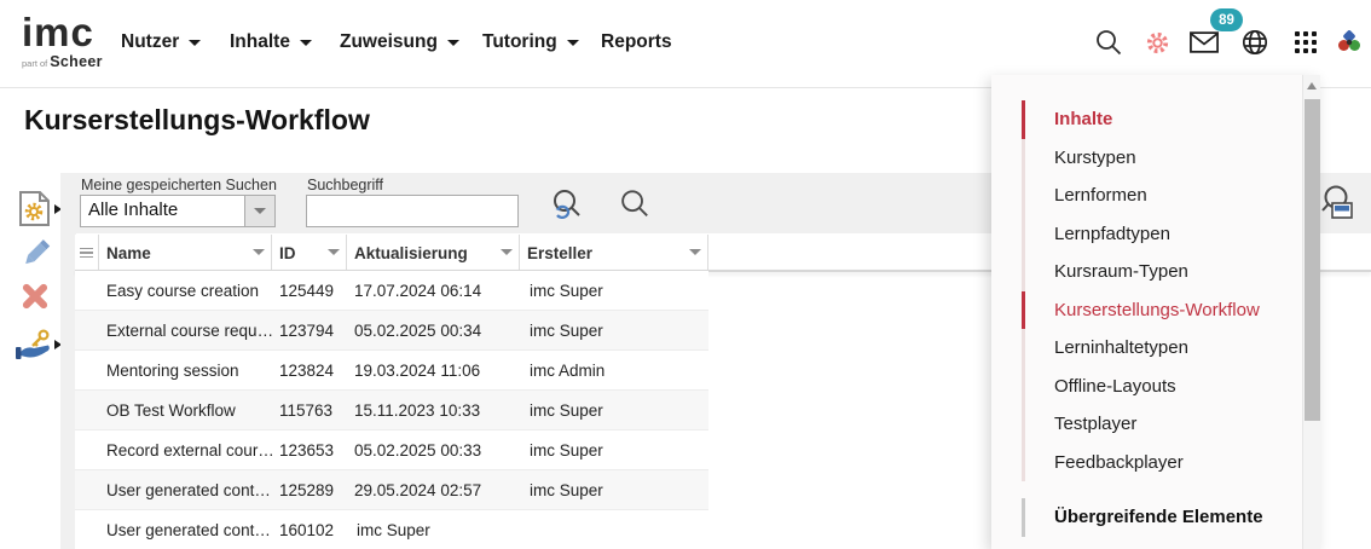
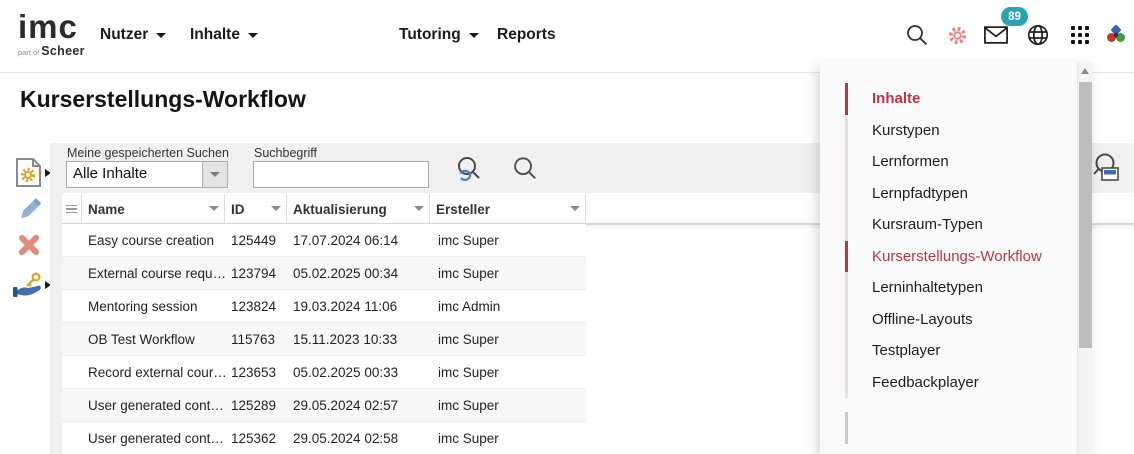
  imc
  part of Scheer
  Nutzer
  Inhalte
- Zuweisung
  Tutoring
  Reports
  89
  Kurserstellungs-Workflow
  Meine gespeicherten Suchen
  Alle Inhalte
  Suchbegriff
  Name
  ID
  Aktualisierung
  Ersteller
  Easy course creation
  125449
  17.07.2024 06:14
  imc Super
  External course requ…
  123794
  05.02.2025 00:34
  imc Super
  Mentoring session
  123824
  19.03.2024 11:06
  imc Admin
  OB Test Workflow
  115763
  15.11.2023 10:33
  imc Super
  Record external cour…
  123653
  05.02.2025 00:33
  imc Super
  User generated cont…
  125289
  29.05.2024 02:57
  imc Super
  User generated cont…
- 160102
+ 125362
+ 29.05.2024 02:58
  imc Super
  Inhalte
  Kurstypen
  Lernformen
  Lernpfadtypen
  Kursraum-Typen
  Kurserstellungs-Workflow
  Lerninhaltetypen
  Offline-Layouts
  Testplayer
  Feedbackplayer
- Übergreifende Elemente
